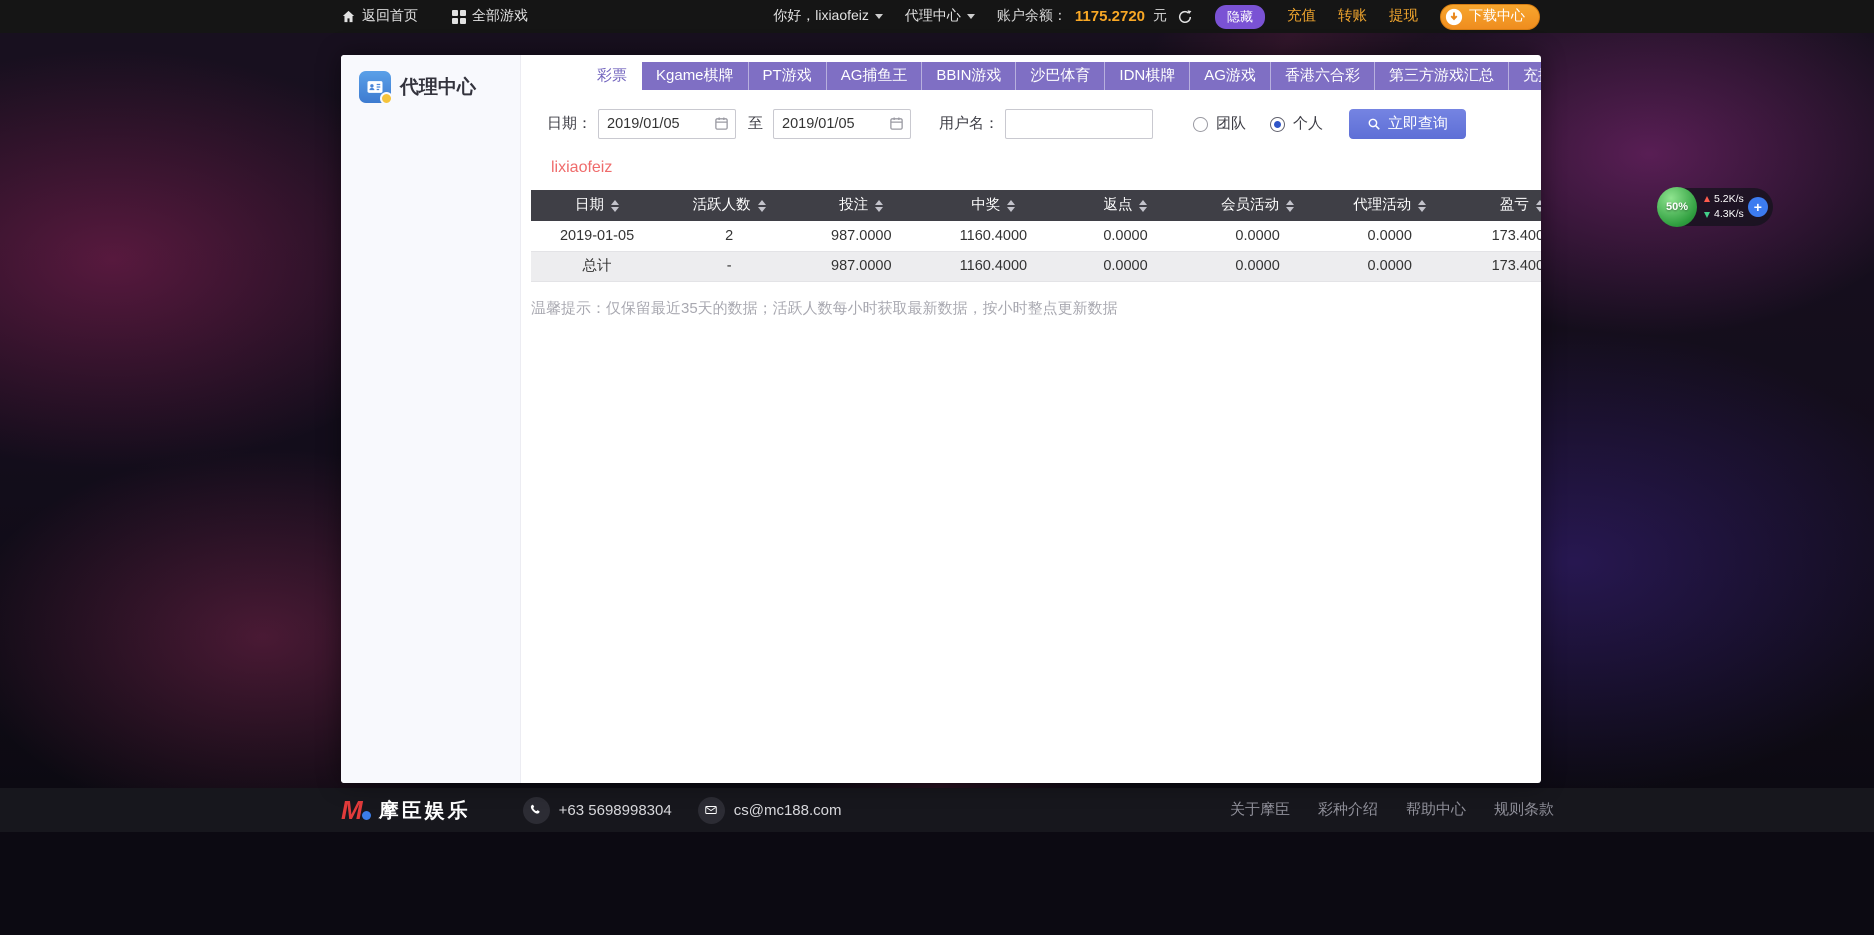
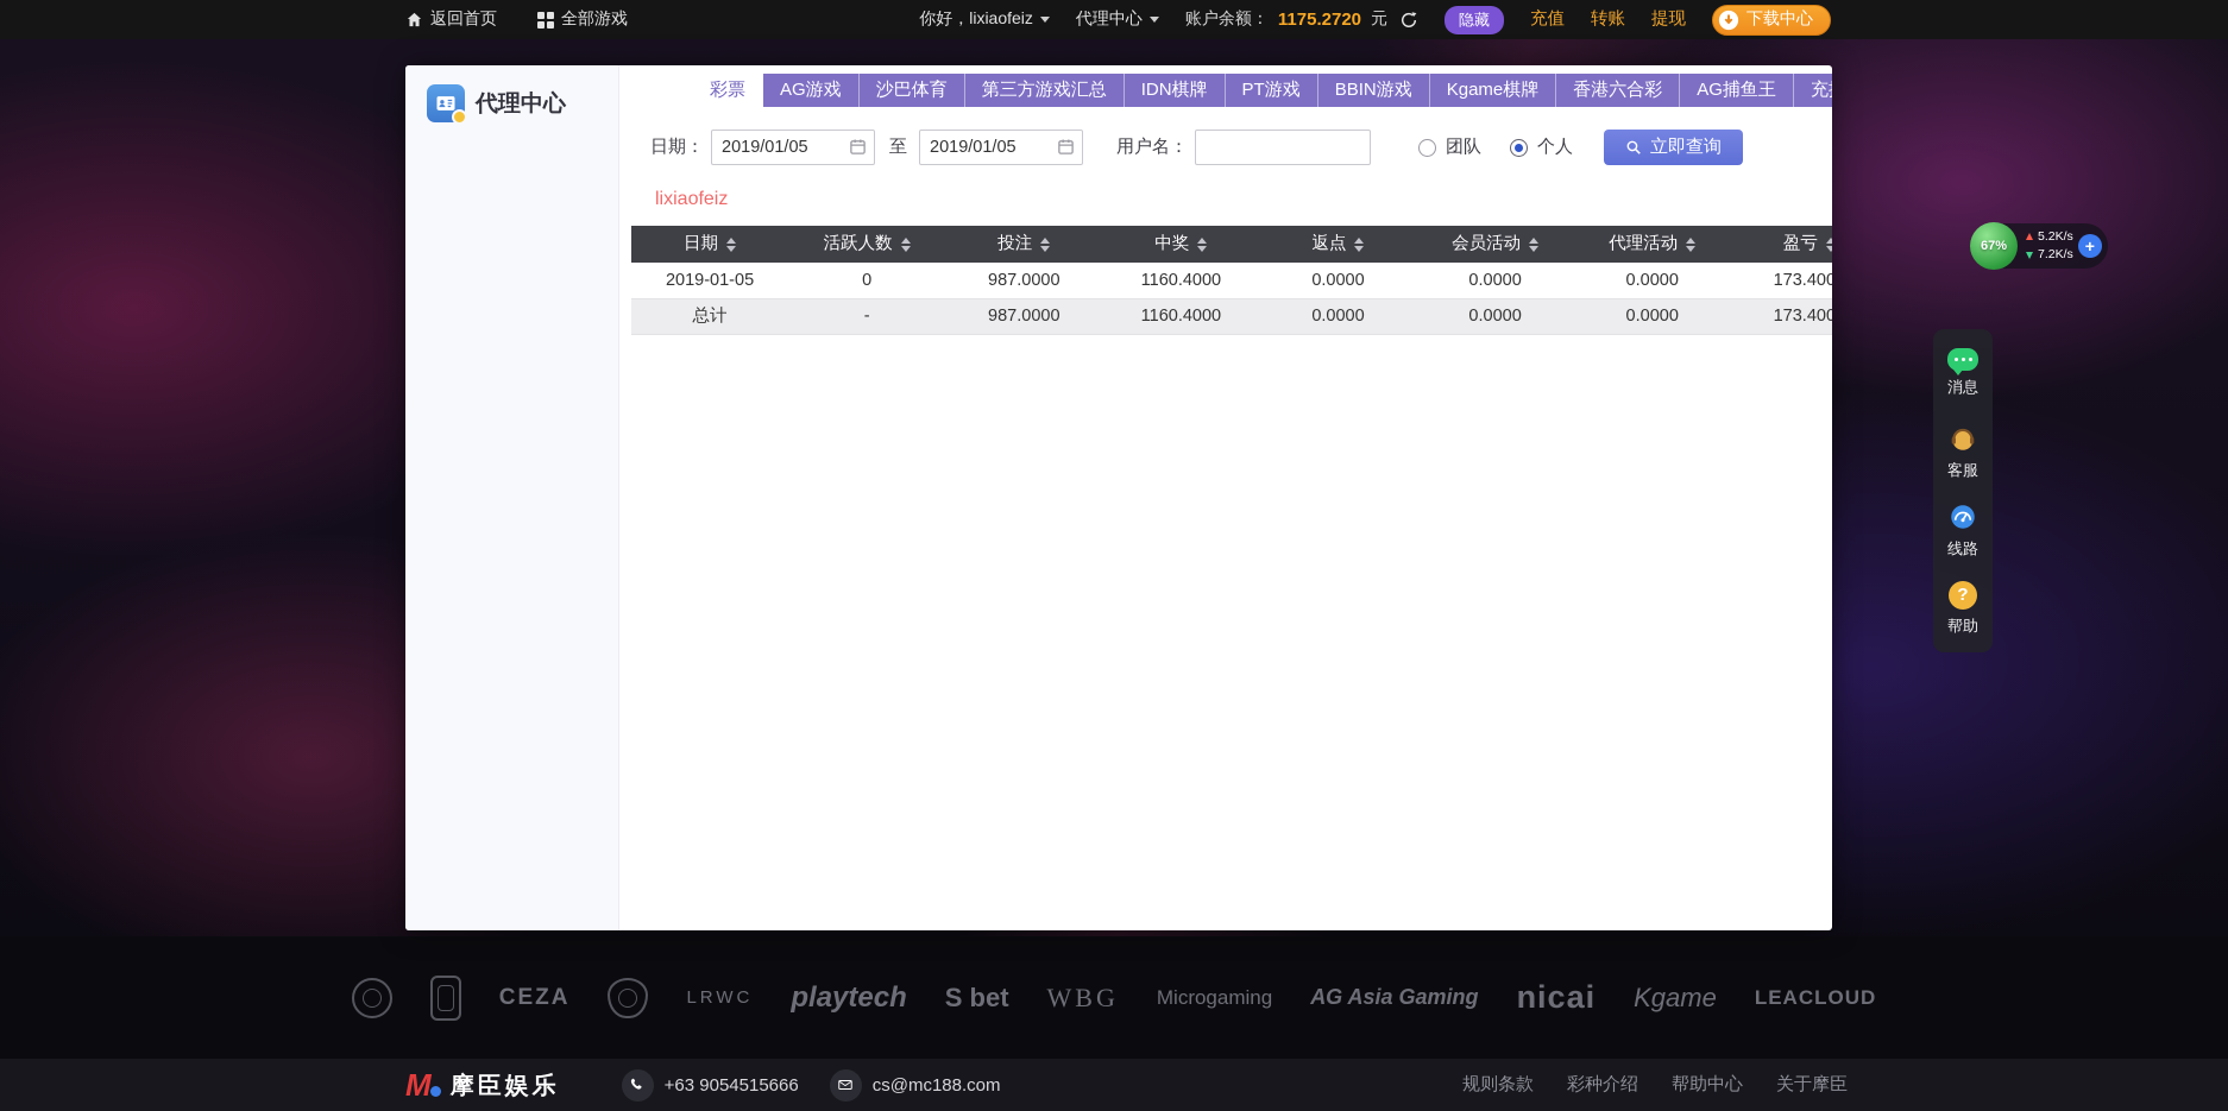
  返回首页
  全部游戏
  你好，lixiaofeiz
  代理中心
  账户余额：
  1175.2720
  元
  隐藏
  充值
  转账
  提现
  下载中心
  代理中心
  彩票
- Kgame棋牌
+ AG游戏
- PT游戏
+ 沙巴体育
- AG捕鱼王
+ 第三方游戏汇总
- BBIN游戏
+ IDN棋牌
- 沙巴体育
+ PT游戏
- IDN棋牌
+ BBIN游戏
- AG游戏
+ Kgame棋牌
  香港六合彩
- 第三方游戏汇总
+ AG捕鱼王
  日期：
  2019/01/05
  至
  2019/01/05
  用户名：
  团队
  个人
  立即查询
  lixiaofeiz
  日期	活跃人数	投注	中奖	返点	会员活动	代理活动	盈亏
- 2019-01-05	2	987.0000	1160.4000	0.0000	0.0000	0.0000	173.400
+ 2019-01-05	0	987.0000	1160.4000	0.0000	0.0000	0.0000	173.400
  总计	-	987.0000	1160.4000	0.0000	0.0000	0.0000	173.400
- 温馨提示：仅保留最近35天的数据；活跃人数每小时获取最新数据，按小时整点更新数据
- 50%
+ 67%
  5.2K/s
- 4.3K/s
+ 7.2K/s
  +
+ 消息
+ 客服
+ 线路
+ ?
+ 帮助
+ CEZA
+ LRWC
+ playtech
+ S bet
+ WBG
+ Microgaming
+ AG Asia Gaming
+ nicai
+ Kgame
+ LEACLOUD
  M
  摩臣娱乐
- +63 5698998304
+ +63 9054515666
  cs@mc188.com
- 关于摩臣
+ 规则条款
  彩种介绍
  帮助中心
- 规则条款
+ 关于摩臣
